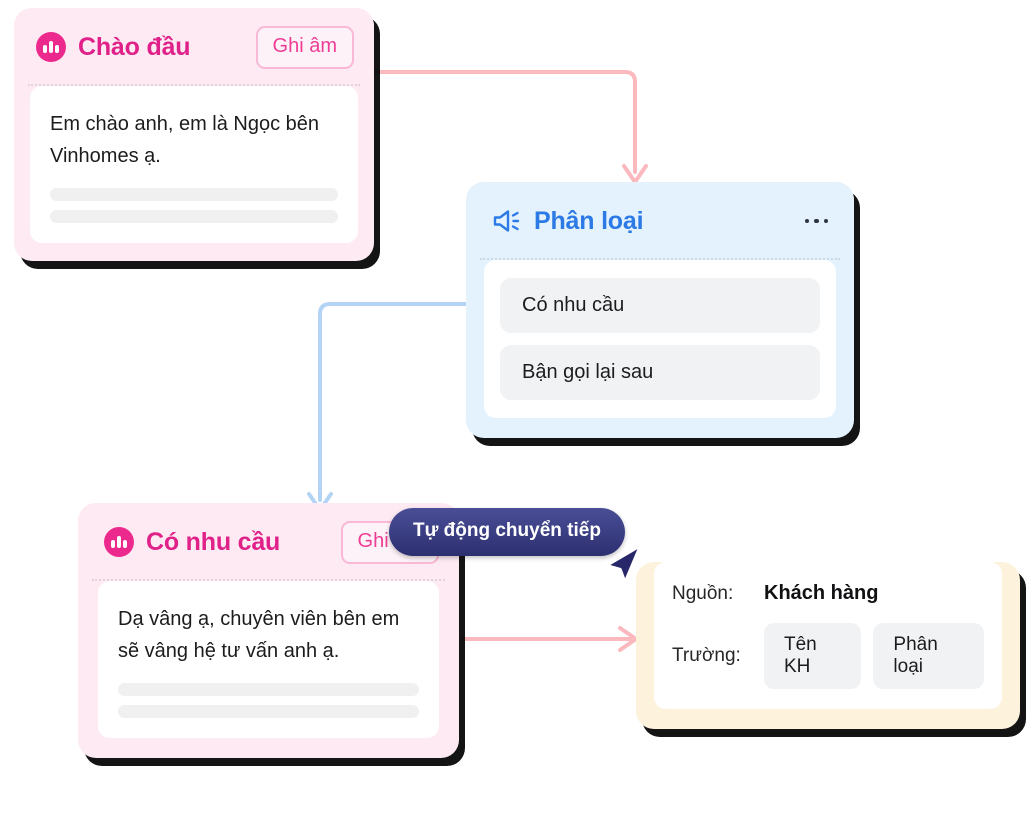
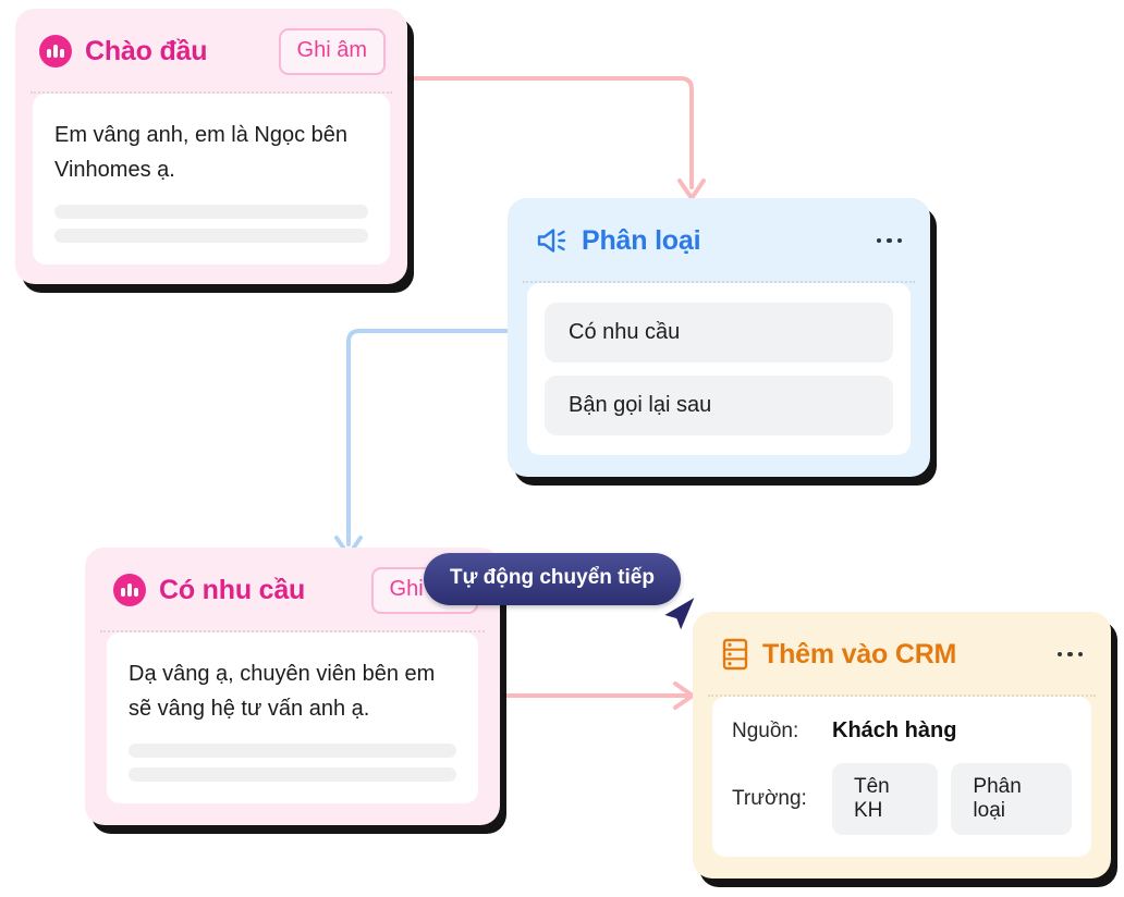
  Chào đầu
  Ghi âm
- Em chào anh, em là Ngọc bên Vinhomes ạ.
+ Em vâng anh, em là Ngọc bên Vinhomes ạ.
  Phân loại
  Có nhu cầu
  Bận gọi lại sau
  Có nhu cầu
  Dạ vâng ạ, chuyên viên bên em sẽ vâng hệ tư vấn anh ạ.
+ Thêm vào CRM
  Nguồn:
  Khách hàng
  Trường:
  Tên KH
  Phân loại
  Tự động chuyển tiếp
